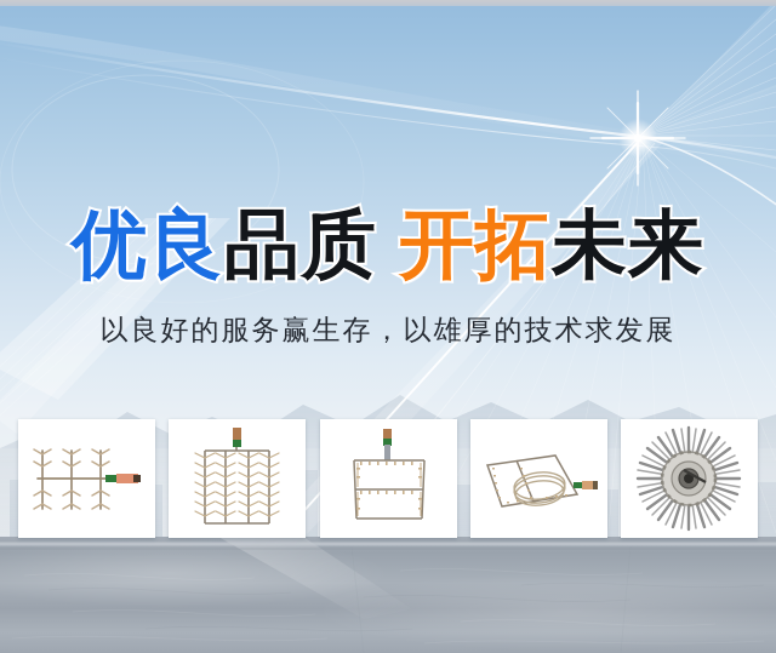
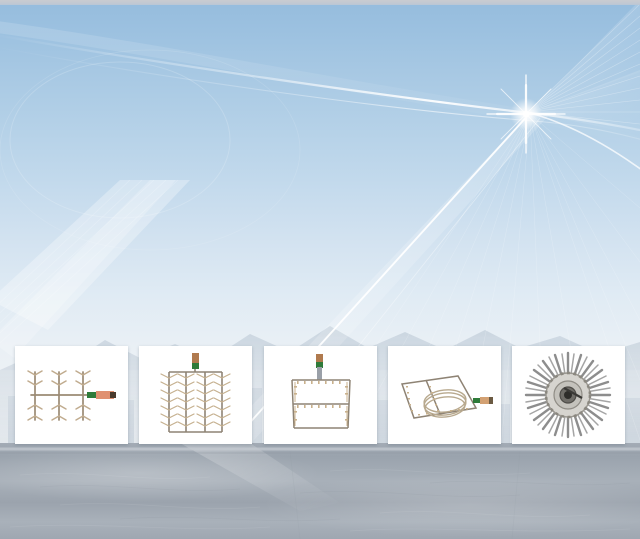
- 优良品质 开拓未来
- 以良好的服务赢生存，以雄厚的技术求发展
